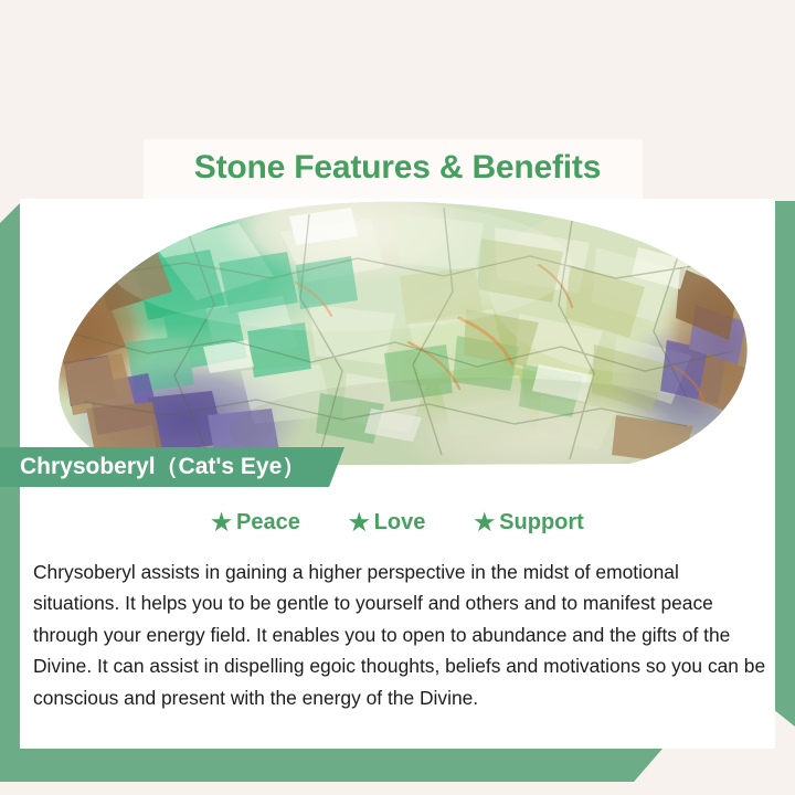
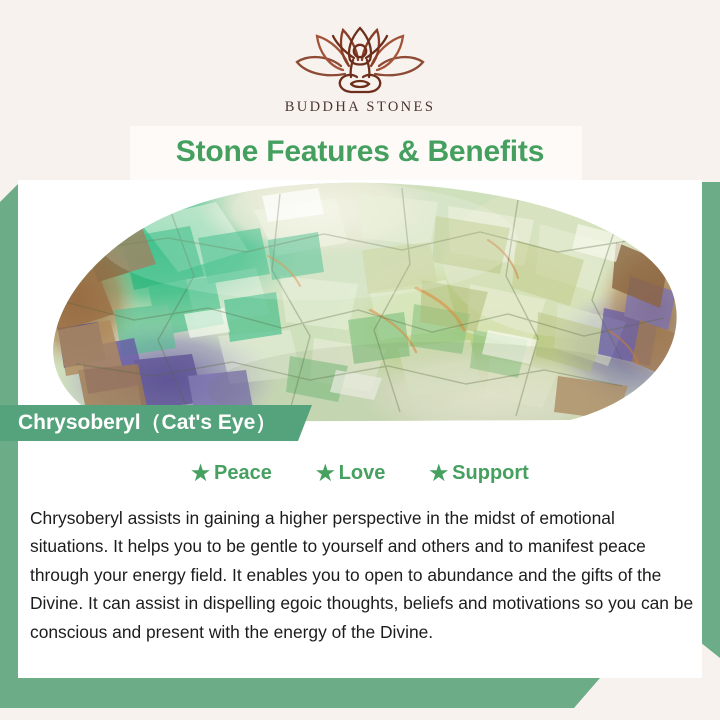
+ BUDDHA STONES
  Stone Features & Benefits
  Chrysoberyl（Cat's Eye）
  ★
  Peace
  ★
  Love
  ★
  Support
  Chrysoberyl assists in gaining a higher perspective in the midst of emotional situations. It helps you to be gentle to yourself and others and to manifest peace through your energy field. It enables you to open to abundance and the gifts of the Divine. It can assist in dispelling egoic thoughts, beliefs and motivations so you can be conscious and present with the energy of the Divine.
